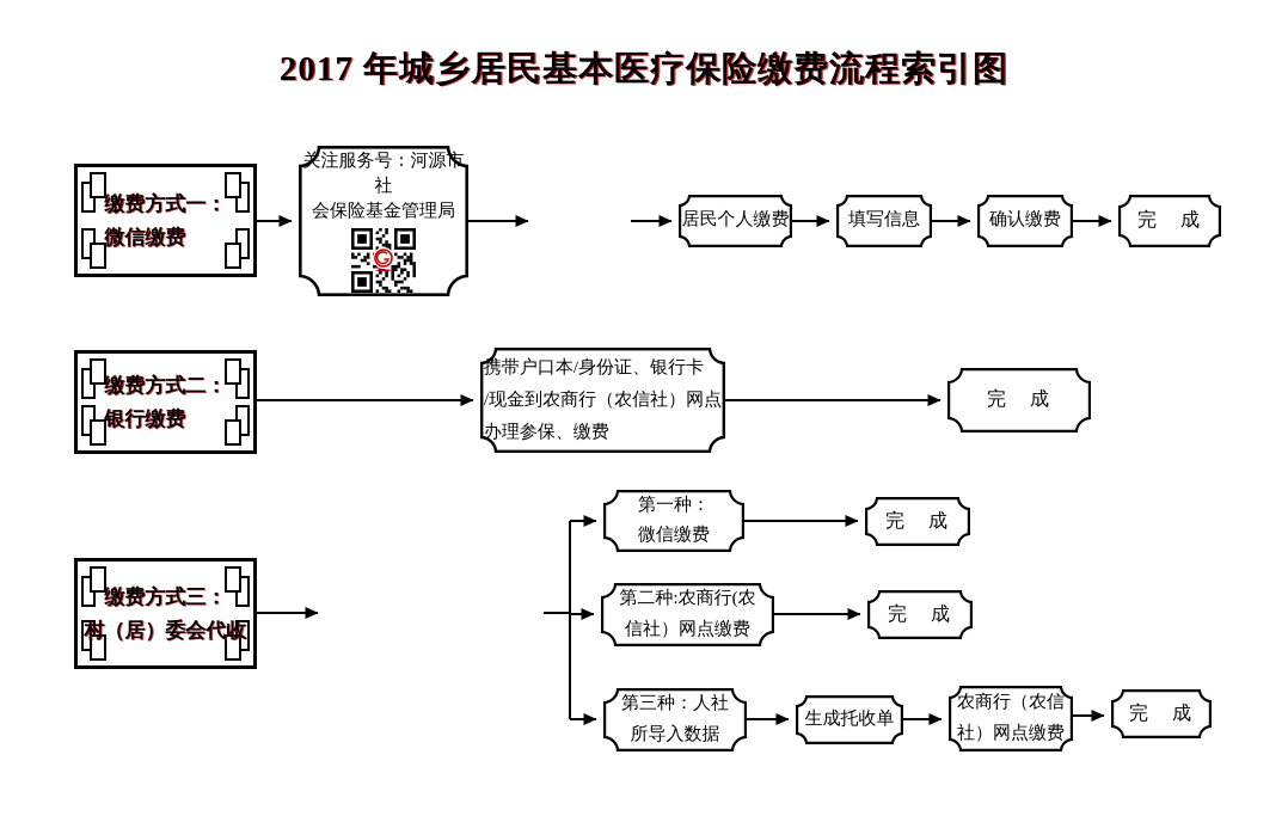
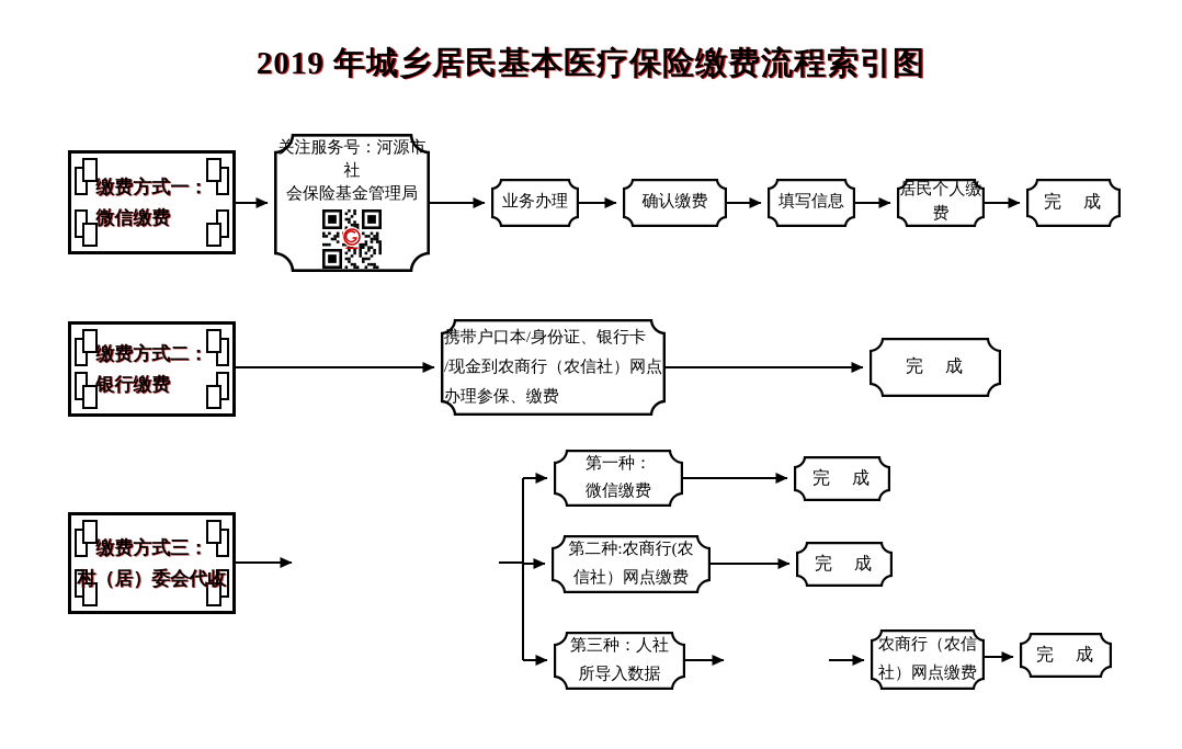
- 2017 年城乡居民基本医疗保险缴费流程索引图
+ 2019 年城乡居民基本医疗保险缴费流程索引图
  缴费方式一：
  微信缴费
  关注服务号：河源市社
  会保险基金管理局
+ 业务办理
- 居民个人缴费
+ 确认缴费
  填写信息
- 确认缴费
+ 居民个人缴费
  完 成
  缴费方式二：
  银行缴费
  携带户口本/身份证、银行卡
  /现金到农商行（农信社）网点
  办理参保、缴费
  完 成
  缴费方式三：
  村（居）委会代收
  第一种：
  微信缴费
  完 成
  第二种:农商行(农
  信社）网点缴费
  完 成
  第三种：人社
  所导入数据
- 生成托收单
  农商行（农信
  社）网点缴费
  完 成
